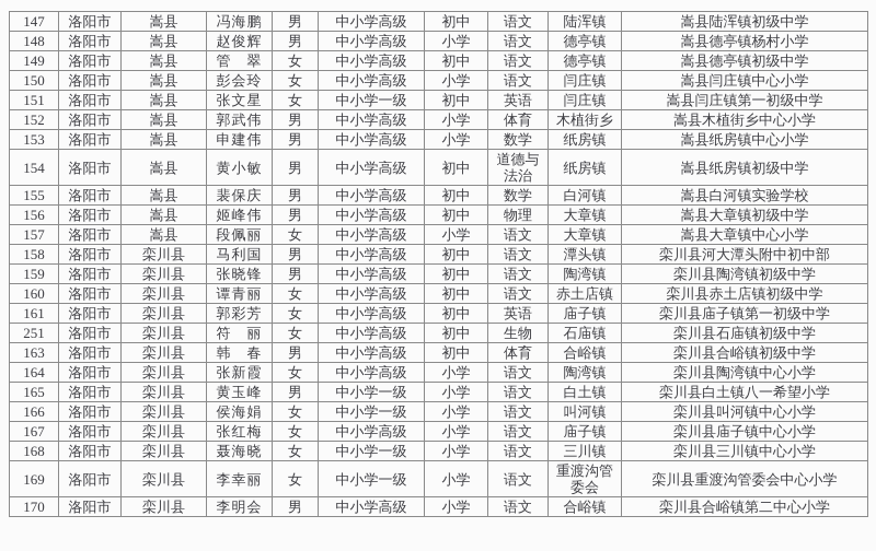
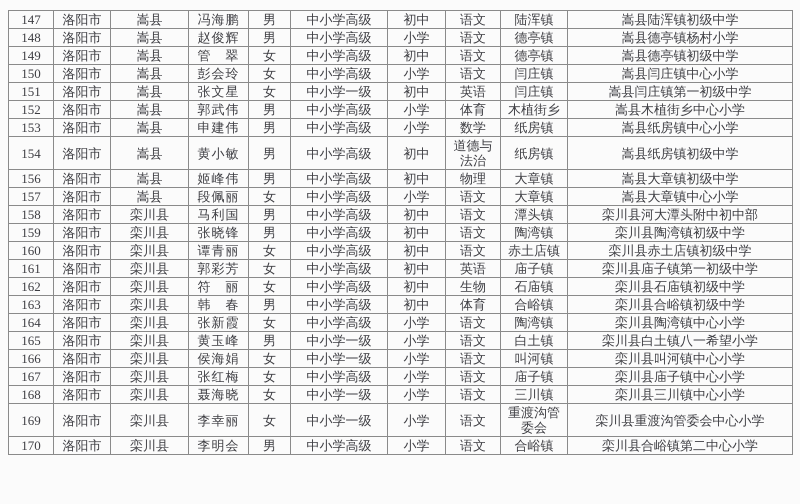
  147	洛阳市	嵩县	冯海鹏	男	中小学高级	初中	语文	陆浑镇	嵩县陆浑镇初级中学
  148	洛阳市	嵩县	赵俊辉	男	中小学高级	小学	语文	德亭镇	嵩县德亭镇杨村小学
  149	洛阳市	嵩县	管 翠	女	中小学高级	初中	语文	德亭镇	嵩县德亭镇初级中学
  150	洛阳市	嵩县	彭会玲	女	中小学高级	小学	语文	闫庄镇	嵩县闫庄镇中心小学
  151	洛阳市	嵩县	张文星	女	中小学一级	初中	英语	闫庄镇	嵩县闫庄镇第一初级中学
  152	洛阳市	嵩县	郭武伟	男	中小学高级	小学	体育	木植街乡	嵩县木植街乡中心小学
  153	洛阳市	嵩县	申建伟	男	中小学高级	小学	数学	纸房镇	嵩县纸房镇中心小学
  154	洛阳市	嵩县	黄小敏	男	中小学高级	初中	道德与法治	纸房镇	嵩县纸房镇初级中学
- 155	洛阳市	嵩县	裴保庆	男	中小学高级	初中	数学	白河镇	嵩县白河镇实验学校
  156	洛阳市	嵩县	姬峰伟	男	中小学高级	初中	物理	大章镇	嵩县大章镇初级中学
  157	洛阳市	嵩县	段佩丽	女	中小学高级	小学	语文	大章镇	嵩县大章镇中心小学
  158	洛阳市	栾川县	马利国	男	中小学高级	初中	语文	潭头镇	栾川县河大潭头附中初中部
  159	洛阳市	栾川县	张晓锋	男	中小学高级	初中	语文	陶湾镇	栾川县陶湾镇初级中学
  160	洛阳市	栾川县	谭青丽	女	中小学高级	初中	语文	赤土店镇	栾川县赤土店镇初级中学
  161	洛阳市	栾川县	郭彩芳	女	中小学高级	初中	英语	庙子镇	栾川县庙子镇第一初级中学
- 251	洛阳市	栾川县	符 丽	女	中小学高级	初中	生物	石庙镇	栾川县石庙镇初级中学
+ 162	洛阳市	栾川县	符 丽	女	中小学高级	初中	生物	石庙镇	栾川县石庙镇初级中学
  163	洛阳市	栾川县	韩 春	男	中小学高级	初中	体育	合峪镇	栾川县合峪镇初级中学
  164	洛阳市	栾川县	张新霞	女	中小学高级	小学	语文	陶湾镇	栾川县陶湾镇中心小学
  165	洛阳市	栾川县	黄玉峰	男	中小学一级	小学	语文	白土镇	栾川县白土镇八一希望小学
  166	洛阳市	栾川县	侯海娟	女	中小学一级	小学	语文	叫河镇	栾川县叫河镇中心小学
  167	洛阳市	栾川县	张红梅	女	中小学高级	小学	语文	庙子镇	栾川县庙子镇中心小学
  168	洛阳市	栾川县	聂海晓	女	中小学一级	小学	语文	三川镇	栾川县三川镇中心小学
  169	洛阳市	栾川县	李幸丽	女	中小学一级	小学	语文	重渡沟管委会	栾川县重渡沟管委会中心小学
  170	洛阳市	栾川县	李明会	男	中小学高级	小学	语文	合峪镇	栾川县合峪镇第二中心小学
